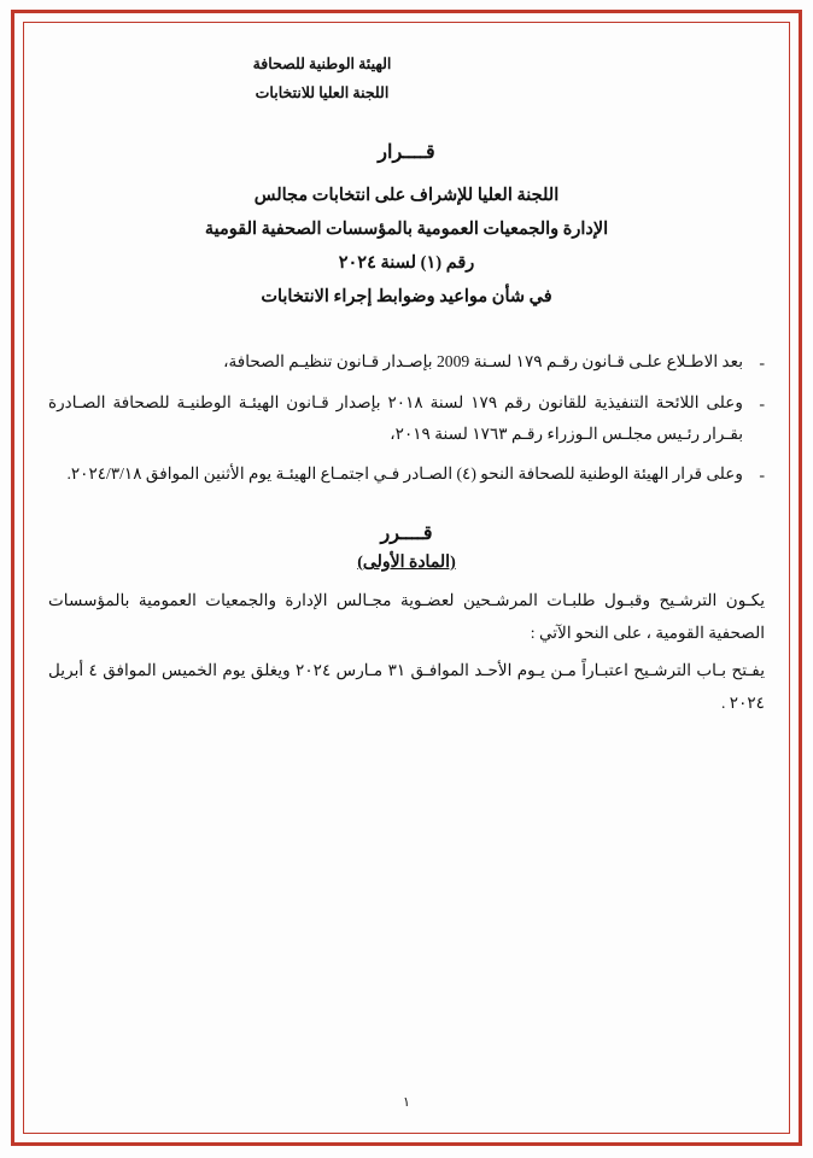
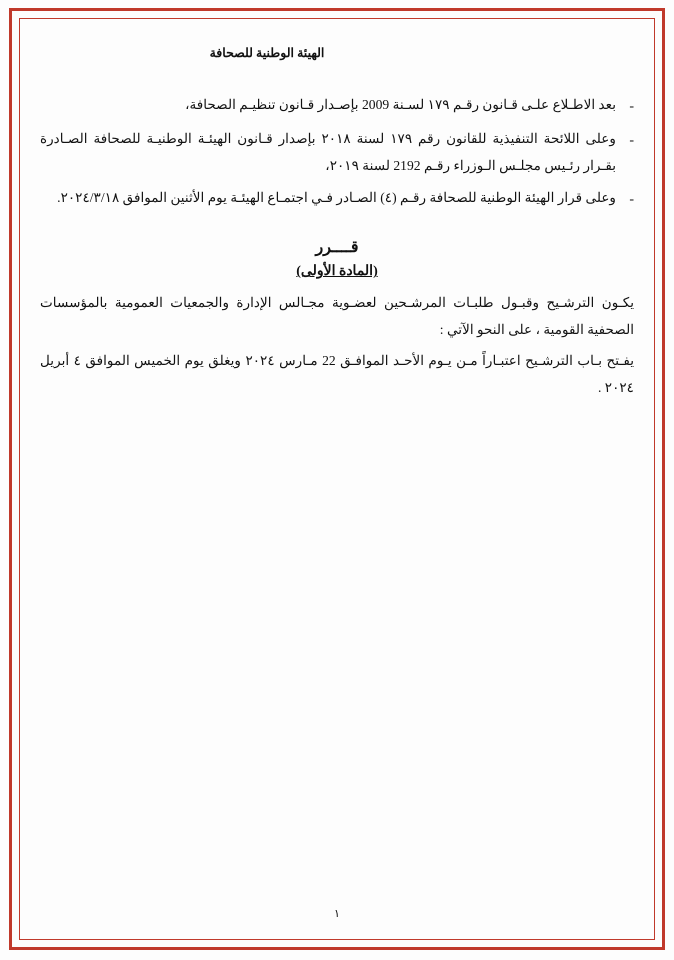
  الهيئة الوطنية للصحافة
- اللجنة العليا للانتخابات
- قــــرار
- اللجنة العليا للإشراف على انتخابات مجالس
- الإدارة والجمعيات العمومية بالمؤسسات الصحفية القومية
- رقم (١) لسنة ٢٠٢٤
- في شأن مواعيد وضوابط إجراء الانتخابات
  -
  بعد الاطـلاع علـى قـانون رقـم ١٧٩ لسـنة 2009 بإصـدار قـانون تنظيـم الصحافة،
  -
- وعلى اللائحة التنفيذية للقانون رقم ١٧٩ لسنة ٢٠١٨ بإصدار قـانون الهيئـة الوطنيـة للصحافة الصـادرة بقـرار رئـيس مجلـس الـوزراء رقـم ١٧٦٣ لسنة ٢٠١٩،
+ وعلى اللائحة التنفيذية للقانون رقم ١٧٩ لسنة ٢٠١٨ بإصدار قـانون الهيئـة الوطنيـة للصحافة الصـادرة بقـرار رئـيس مجلـس الـوزراء رقـم 2192 لسنة ٢٠١٩،
  -
- وعلى قرار الهيئة الوطنية للصحافة النحو (٤) الصـادر فـي اجتمـاع الهيئـة يوم الأثنين الموافق ٢٠٢٤/٣/١٨.
+ وعلى قرار الهيئة الوطنية للصحافة رقـم (٤) الصـادر فـي اجتمـاع الهيئـة يوم الأثنين الموافق ٢٠٢٤/٣/١٨.
  قــــرر
  (المادة الأولى)
  يكـون الترشـيح وقبـول طلبـات المرشـحين لعضـوية مجـالس الإدارة والجمعيات العمومية بالمؤسسات الصحفية القومية ، على النحو الآتي :
- يفـتح بـاب الترشـيح اعتبـاراً مـن يـوم الأحـد الموافـق ٣١ مـارس ٢٠٢٤ ويغلق يوم الخميس الموافق ٤ أبريل ٢٠٢٤ .
+ يفـتح بـاب الترشـيح اعتبـاراً مـن يـوم الأحـد الموافـق 22 مـارس ٢٠٢٤ ويغلق يوم الخميس الموافق ٤ أبريل ٢٠٢٤ .
  ١
